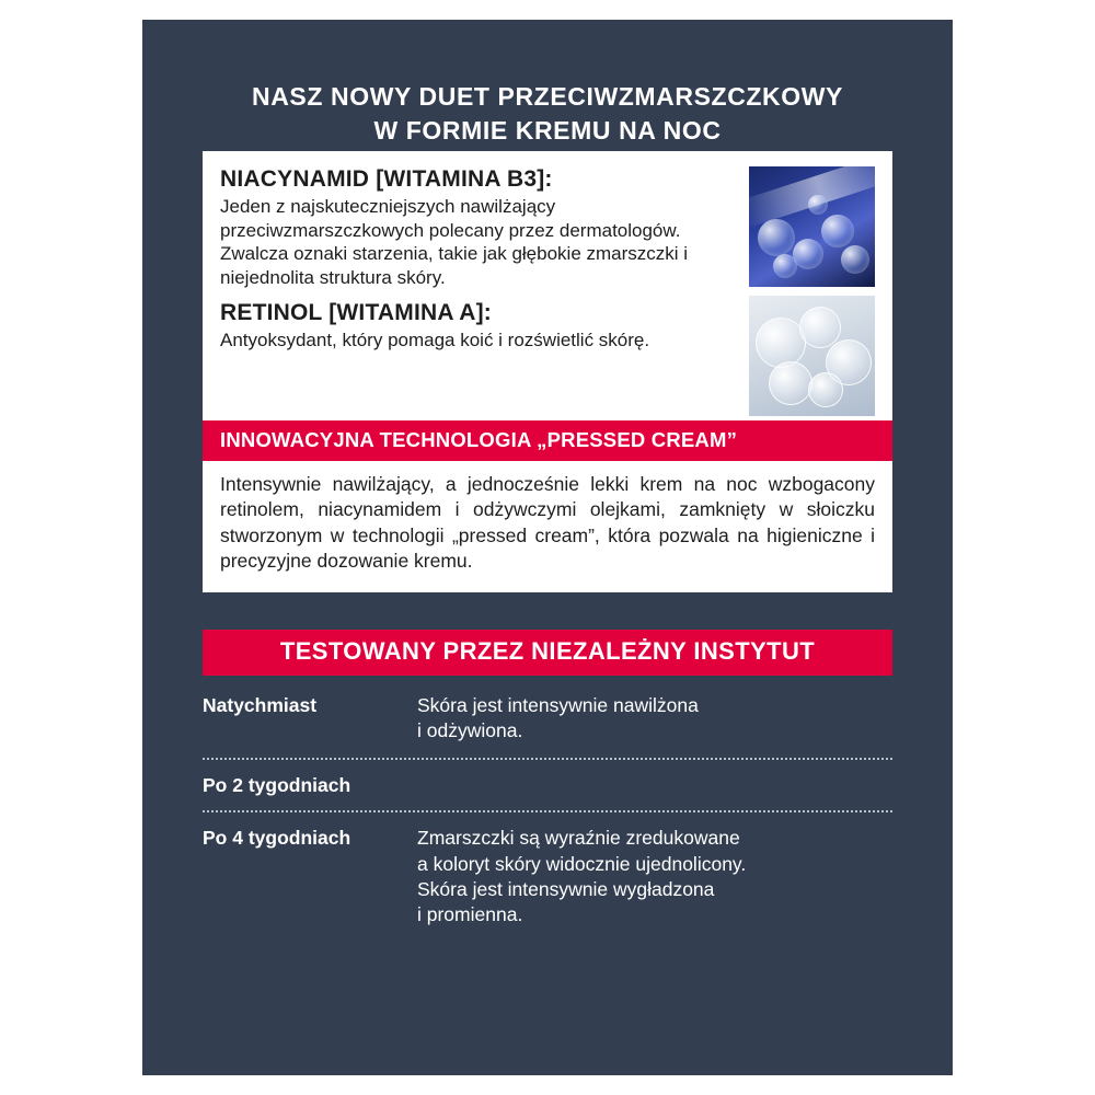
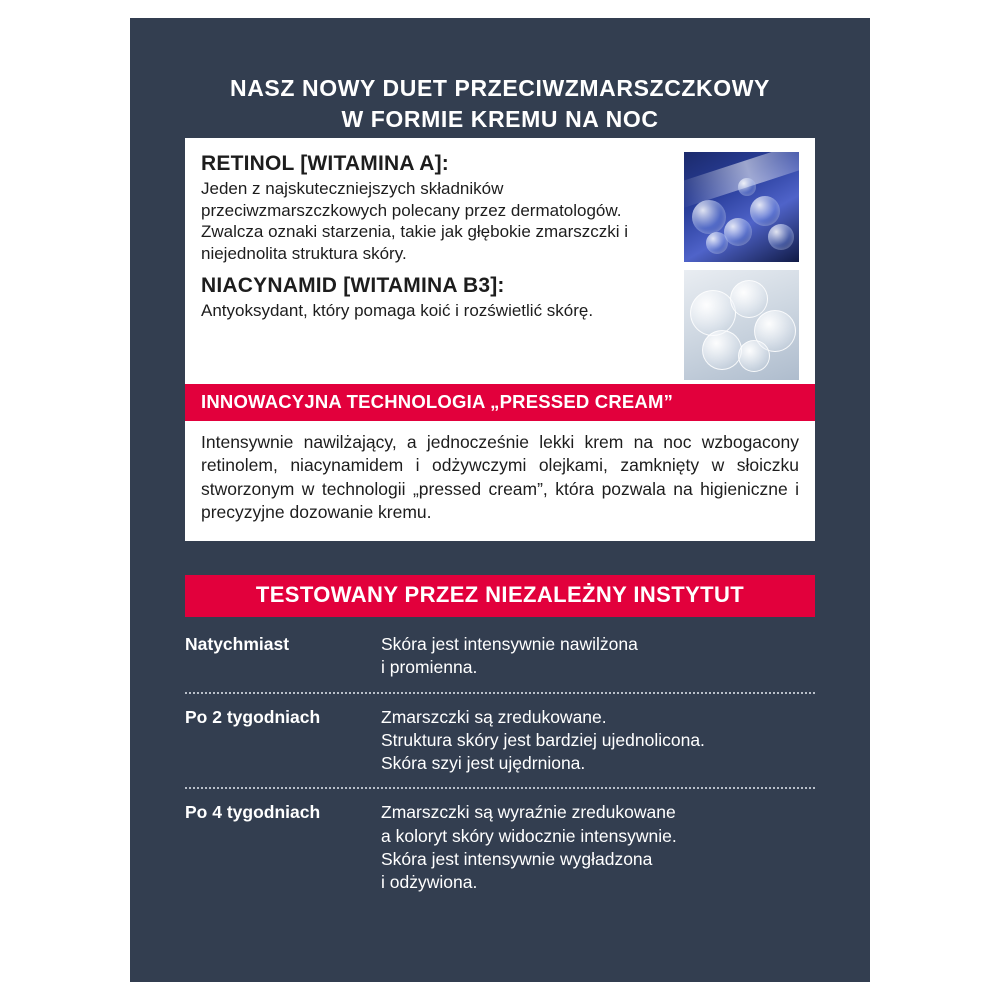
  NASZ NOWY DUET PRZECIWZMARSZCZKOWY
  W FORMIE KREMU NA NOC
- NIACYNAMID [WITAMINA B3]:
+ RETINOL [WITAMINA A]:
- Jeden z najskuteczniejszych nawilżający przeciwzmarszczkowych polecany przez dermatologów. Zwalcza oznaki starzenia, takie jak głębokie zmarszczki i niejednolita struktura skóry.
+ Jeden z najskuteczniejszych składników przeciwzmarszczkowych polecany przez dermatologów. Zwalcza oznaki starzenia, takie jak głębokie zmarszczki i niejednolita struktura skóry.
- RETINOL [WITAMINA A]:
+ NIACYNAMID [WITAMINA B3]:
  Antyoksydant, który pomaga koić i rozświetlić skórę.
  INNOWACYJNA TECHNOLOGIA „PRESSED CREAM”
  Intensywnie nawilżający, a jednocześnie lekki krem na noc wzbogacony retinolem, niacynamidem i odżywczymi olejkami, zamknięty w słoiczku stworzonym w technologii „pressed cream”, która pozwala na higieniczne i precyzyjne dozowanie kremu.
  TESTOWANY PRZEZ NIEZALEŻNY INSTYTUT
  Natychmiast
  Skóra jest intensywnie nawilżona
- i odżywiona.
+ i promienna.
  Po 2 tygodniach
+ Zmarszczki są zredukowane.
+ Struktura skóry jest bardziej ujednolicona.
+ Skóra szyi jest ujędrniona.
  Po 4 tygodniach
  Zmarszczki są wyraźnie zredukowane
- a koloryt skóry widocznie ujednolicony.
+ a koloryt skóry widocznie intensywnie.
  Skóra jest intensywnie wygładzona
- i promienna.
+ i odżywiona.
